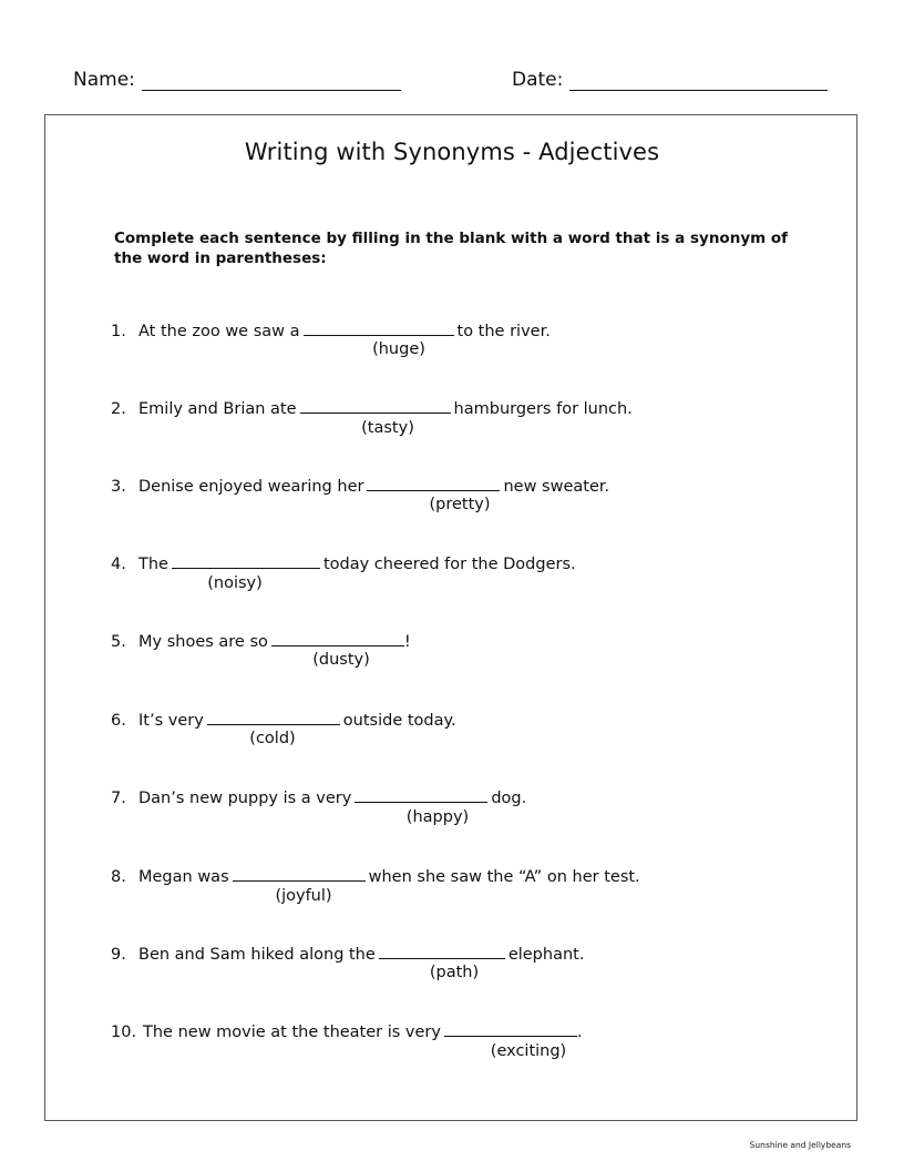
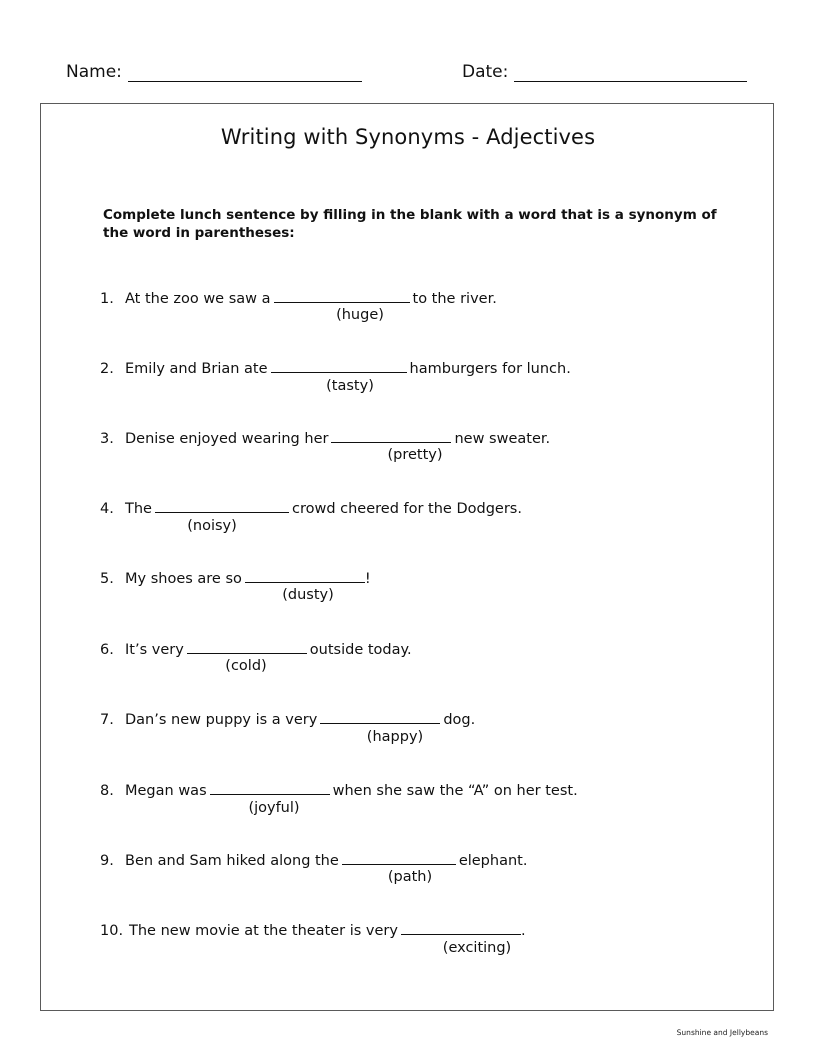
  Name:
  Date:
  Writing with Synonyms - Adjectives
- Complete each sentence by filling in the blank with a word that is a synonym of the word in parentheses:
+ Complete lunch sentence by filling in the blank with a word that is a synonym of the word in parentheses:
  1. At the zoo we saw a to the river.
  (huge)
  2. Emily and Brian ate hamburgers for lunch.
  (tasty)
  3. Denise enjoyed wearing her new sweater.
  (pretty)
- 4. The today cheered for the Dodgers.
+ 4. The crowd cheered for the Dodgers.
  (noisy)
  5. My shoes are so !
  (dusty)
  6. It’s very outside today.
  (cold)
  7. Dan’s new puppy is a very dog.
  (happy)
  8. Megan was when she saw the “A” on her test.
  (joyful)
  9. Ben and Sam hiked along the elephant.
  (path)
  10. The new movie at the theater is very .
  (exciting)
  Sunshine and Jellybeans
